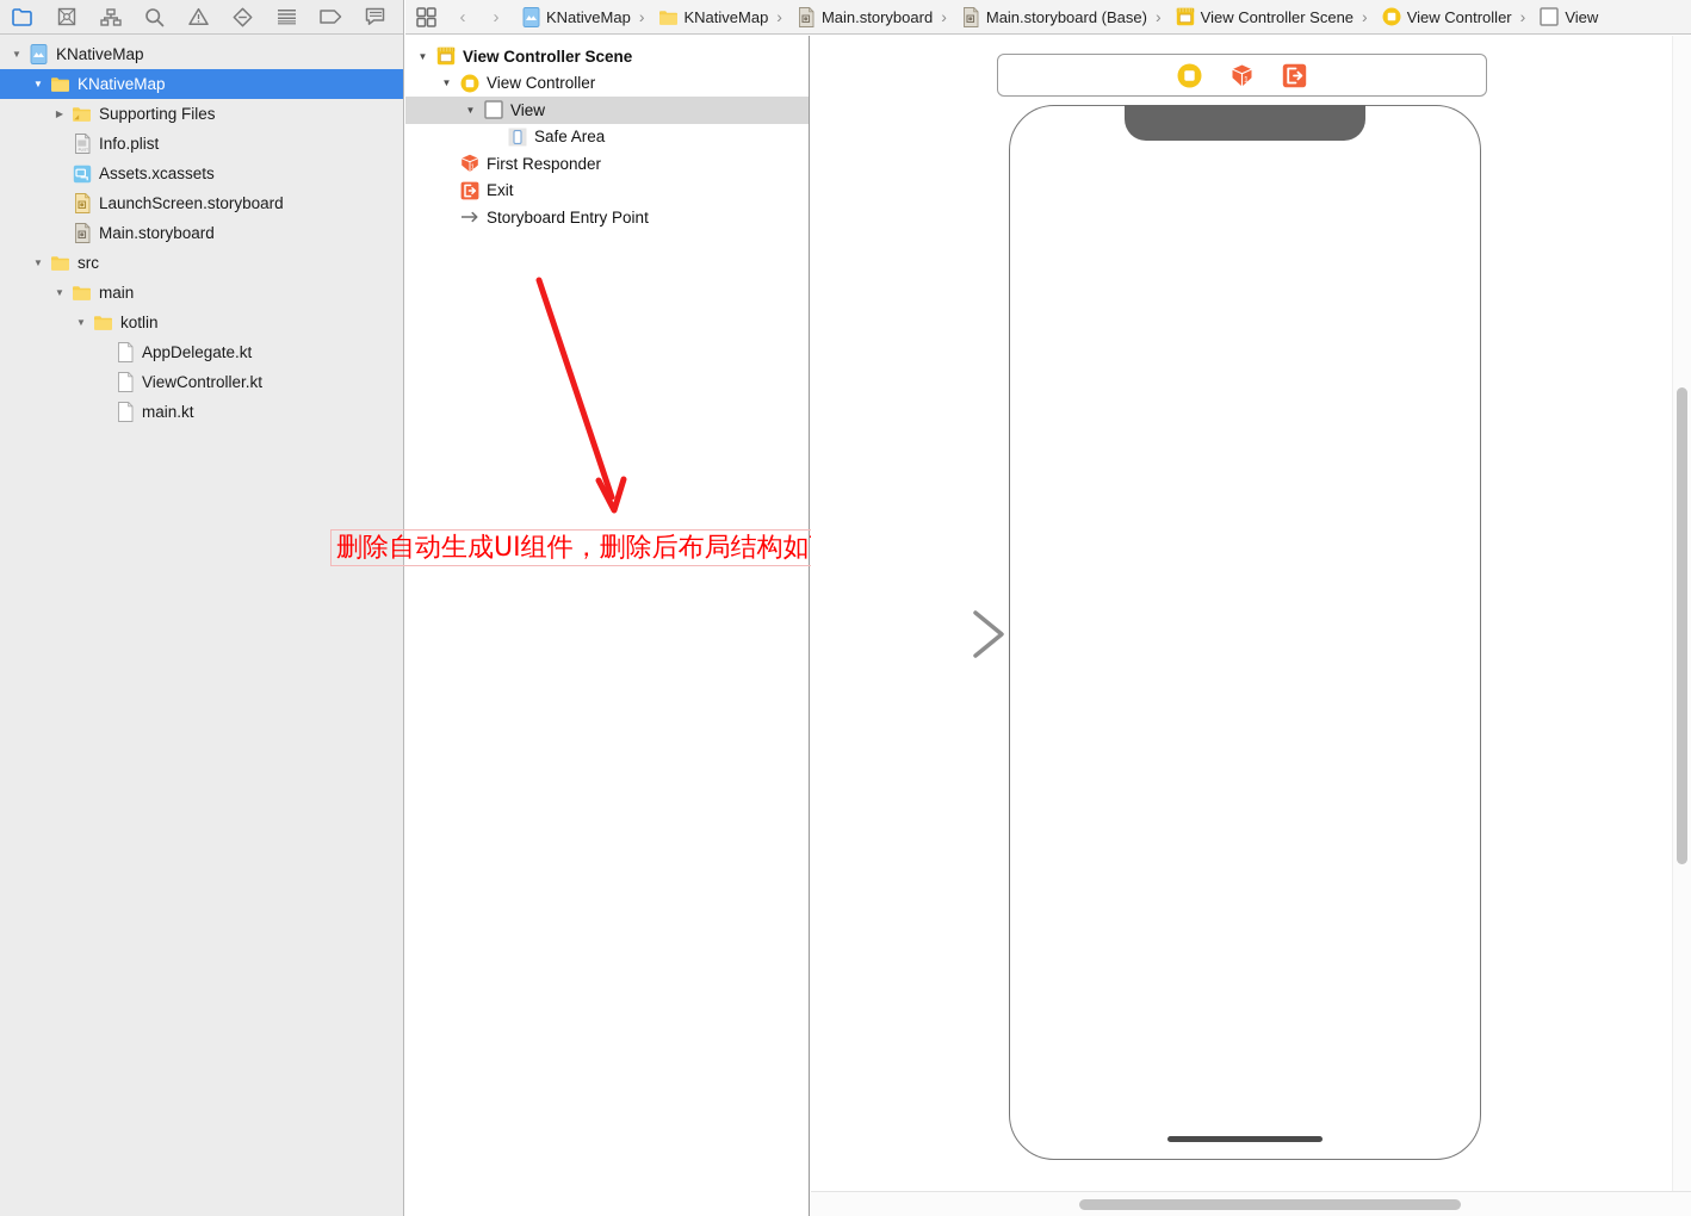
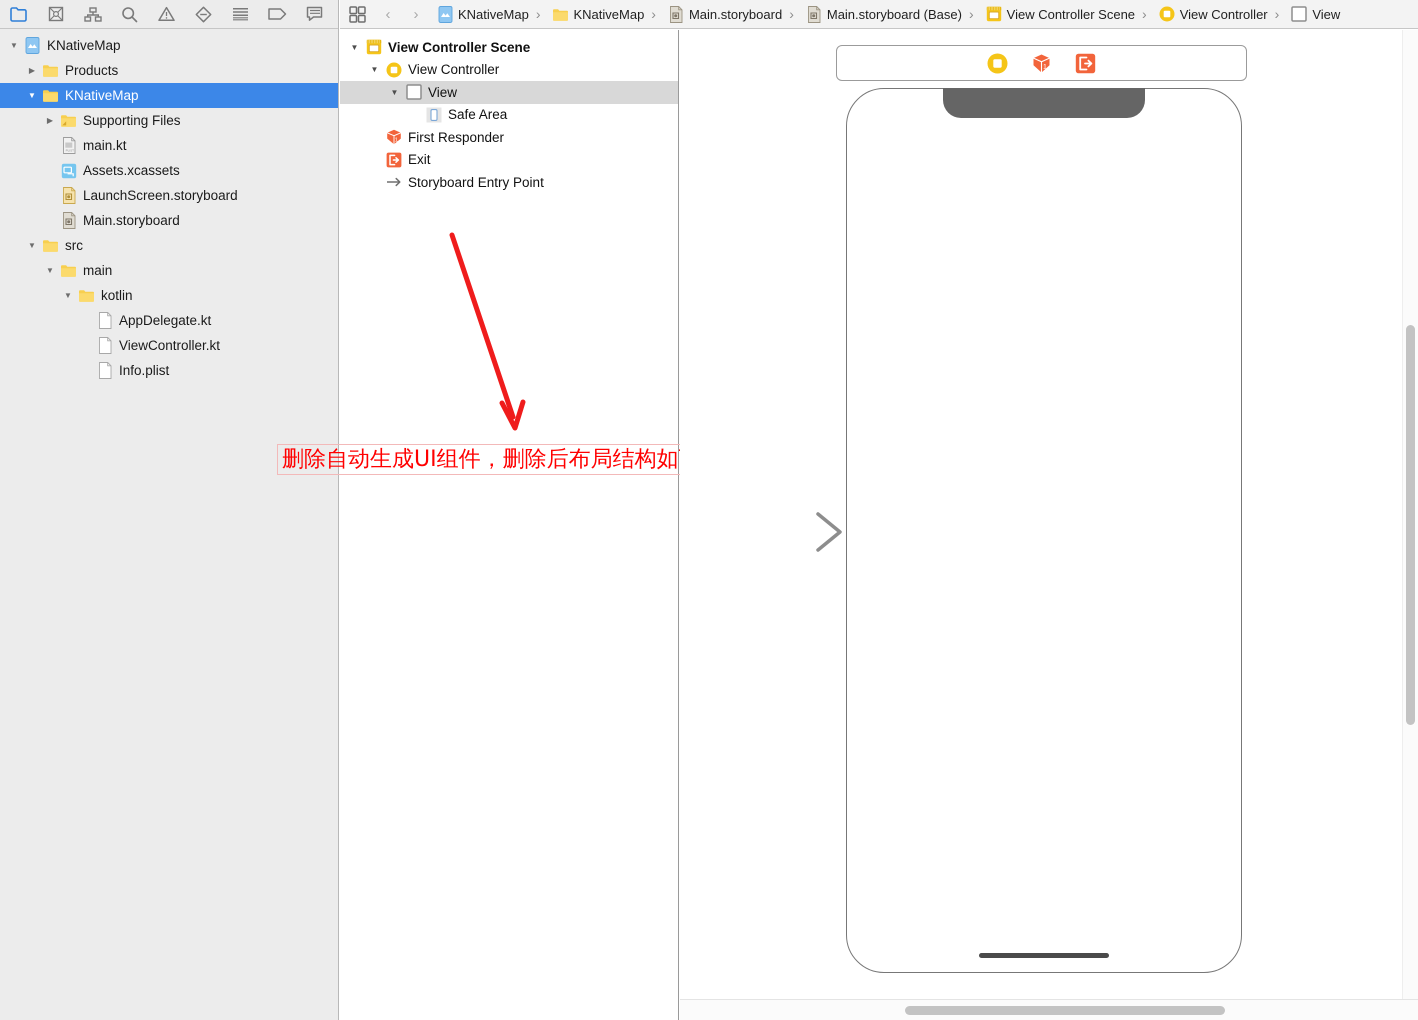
  KNativeMap
+ Products
  KNativeMap
  Supporting Files
- Info.plist
+ main.kt
  Assets.xcassets
  LaunchScreen.storyboard
  Main.storyboard
  src
  main
  kotlin
  AppDelegate.kt
  ViewController.kt
- main.kt
+ Info.plist
  ‹
  ›
  KNativeMap
  ›
  KNativeMap
  ›
  Main.storyboard
  ›
  Main.storyboard (Base)
  ›
  View Controller Scene
  ›
  View Controller
  ›
  View
  View Controller Scene
  View Controller
  View
  Safe Area
  First Responder
  Exit
  Storyboard Entry Point
  删除自动生成UI组件，删除后布局结构如
